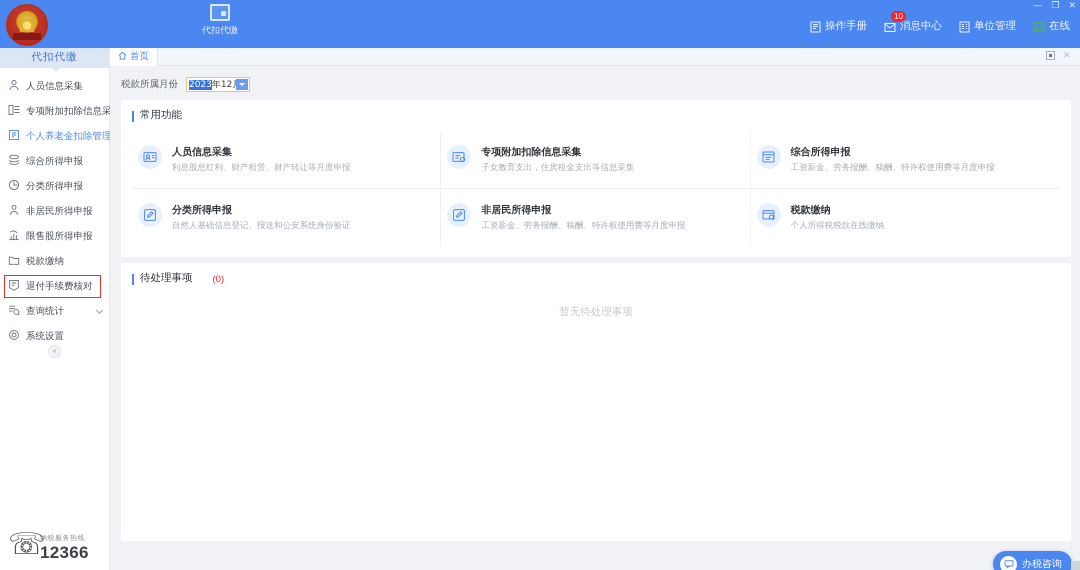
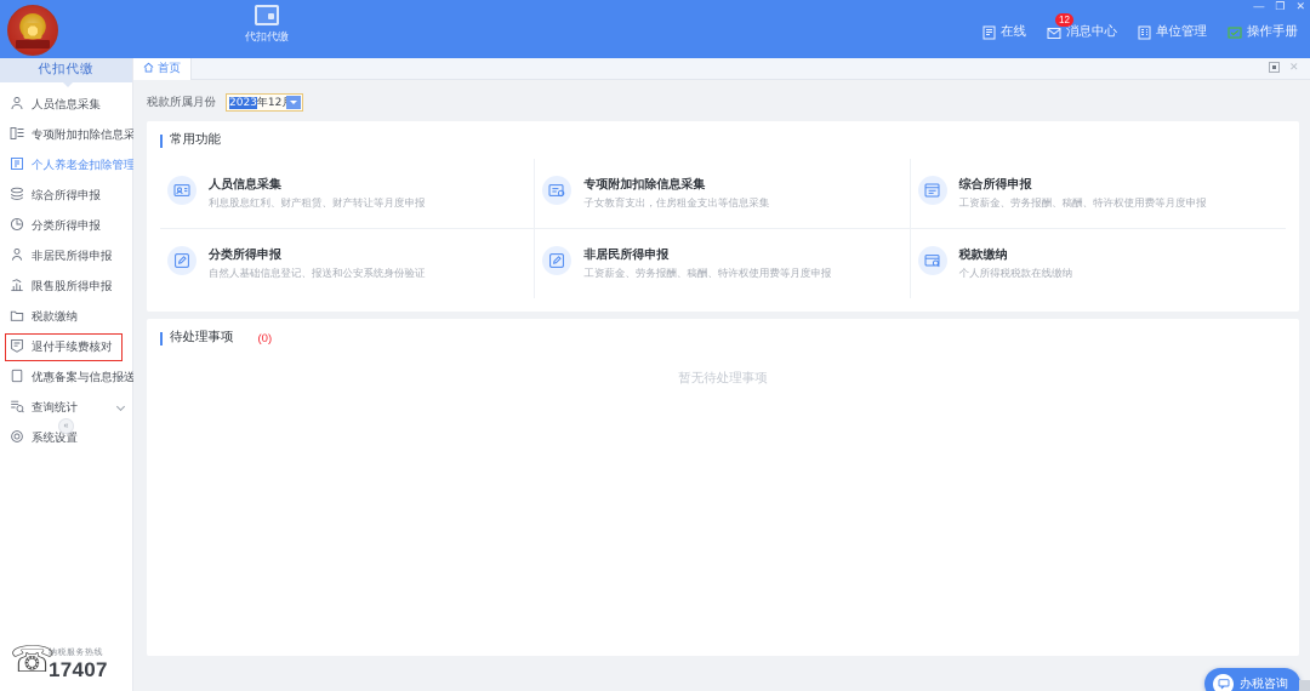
  —
  ❐
  ✕
  代扣代缴
- 操作手册
+ 在线
- 10
+ 12
  消息中心
  单位管理
- 在线
+ 操作手册
  代扣代缴
  人员信息采集
  专项附加扣除信息采
  个人养老金扣除管理
  综合所得申报
  分类所得申报
  非居民所得申报
  限售股所得申报
  税款缴纳
  退付手续费核对
+ 优惠备案与信息报送
  查询统计
  系统设置
  ☏
  纳税服务热线
- 12366
+ 17407
  首页
  ✕
  税款所属月份
  2023年12
  常用功能
  人员信息采集
  利息股息红利、财产租赁、财产转让等月度申报
  专项附加扣除信息采集
  子女教育支出，住房租金支出等信息采集
  综合所得申报
  工资薪金、劳务报酬、稿酬、特许权使用费等月度申报
  分类所得申报
  自然人基础信息登记、报送和公安系统身份验证
  非居民所得申报
  工资薪金、劳务报酬、稿酬、特许权使用费等月度申报
  税款缴纳
  个人所得税税款在线缴纳
  待处理事项
  (0)
  暂无待处理事项
  办税咨询
